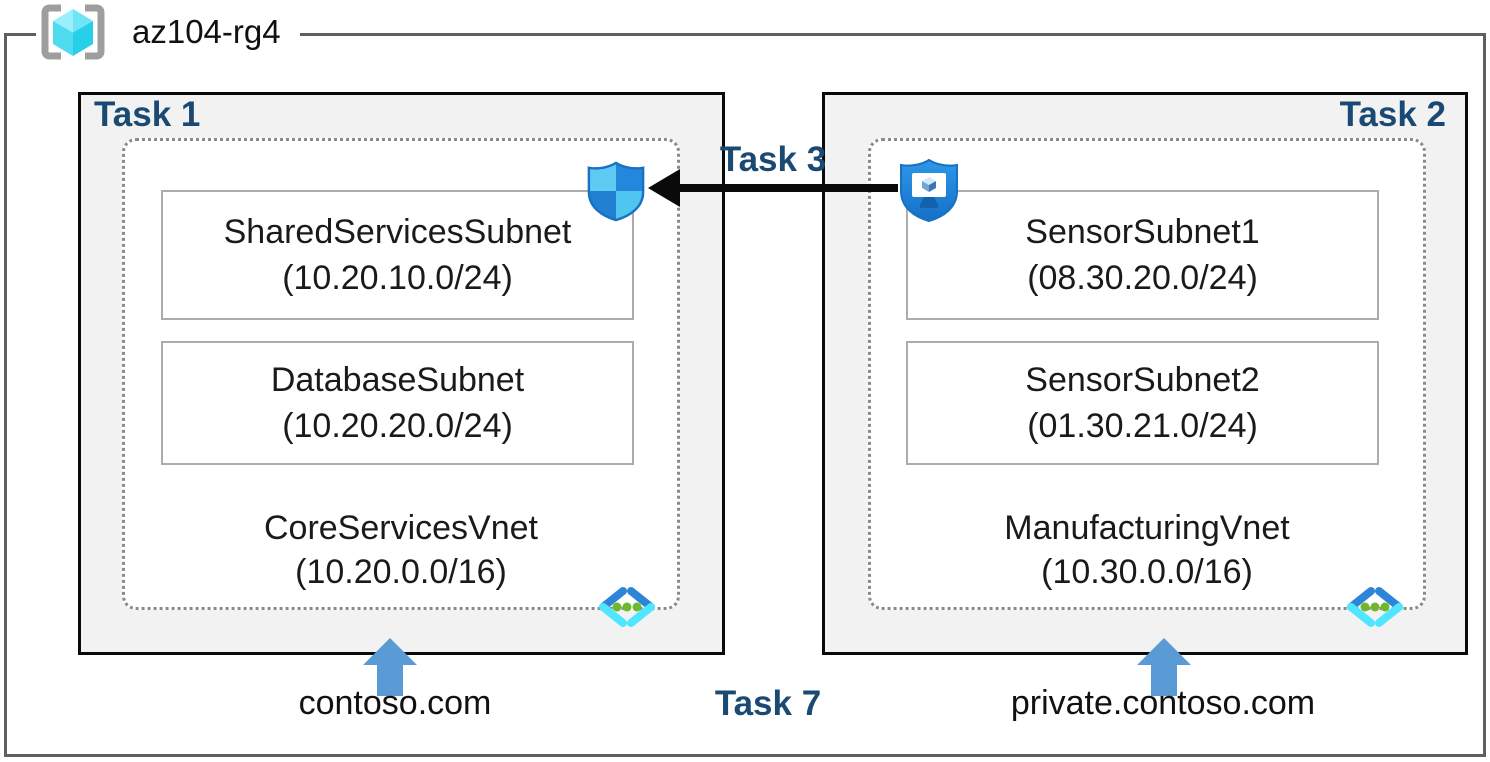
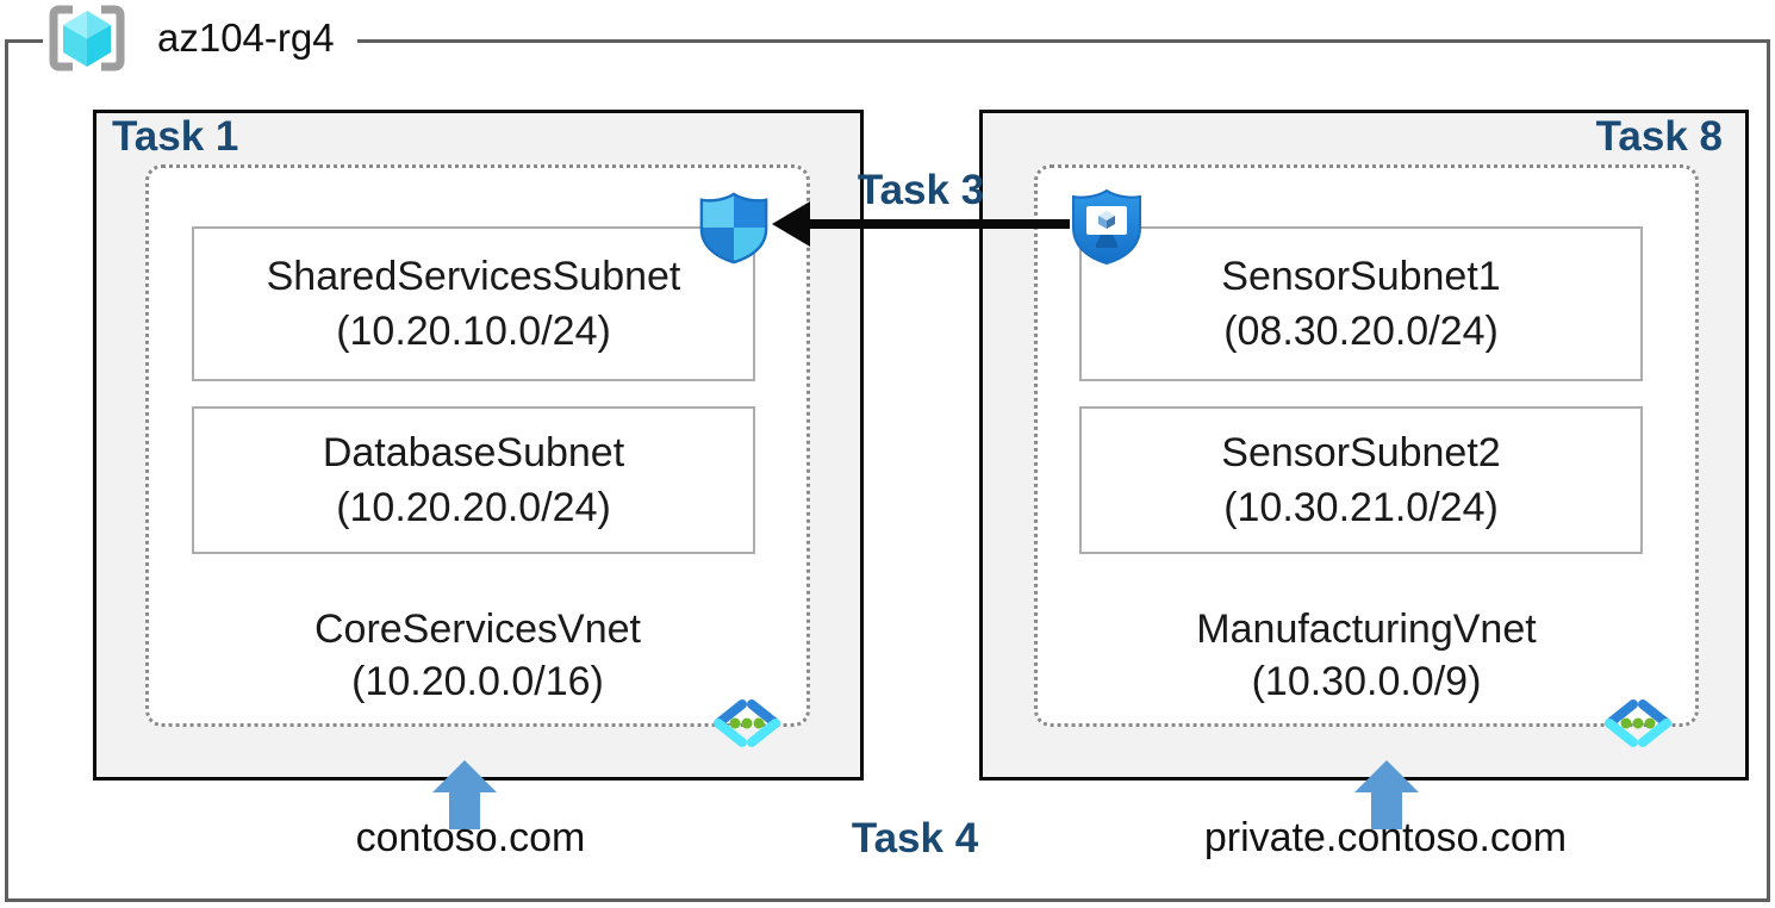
  az104-rg4
  Task 1
- Task 2
+ Task 8
  Task 3
- Task 7
+ Task 4
  SharedServicesSubnet
  (10.20.10.0/24)
  DatabaseSubnet
  (10.20.20.0/24)
  SensorSubnet1
  (08.30.20.0/24)
  SensorSubnet2
- (01.30.21.0/24)
+ (10.30.21.0/24)
  CoreServicesVnet
  (10.20.0.0/16)
  ManufacturingVnet
- (10.30.0.0/16)
+ (10.30.0.0/9)
  contoso.com
  private.contoso.com
